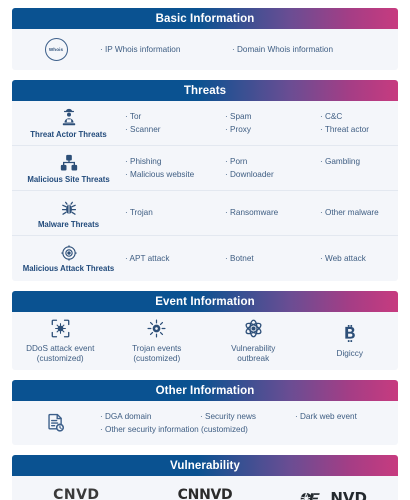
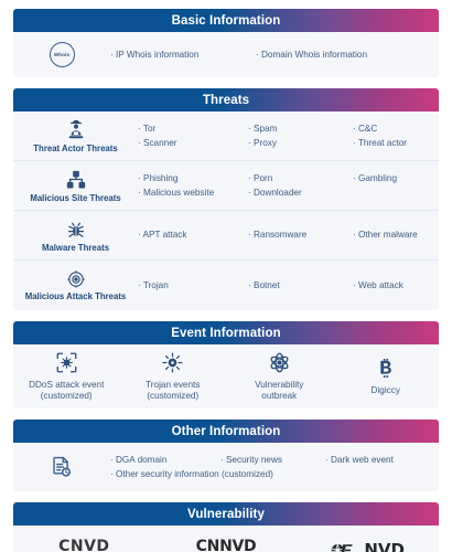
  Basic Information
  · IP Whois information
  · Domain Whois information
  Threats
  Threat Actor Threats
  · Tor
  · Scanner
  · Spam
  · Proxy
  · C&C
  · Threat actor
  Malicious Site Threats
  · Phishing
  · Malicious website
  · Porn
  · Downloader
  · Gambling
  Malware Threats
- · Trojan
+ · APT attack
  · Ransomware
  · Other malware
  Malicious Attack Threats
- · APT attack
+ · Trojan
  · Botnet
  · Web attack
  Event Information
  DDoS attack event
  (customized)
  Trojan events
  (customized)
  Vulnerability
  outbreak
  Digiccy
  Other Information
  · DGA domain
  · Security news
  · Dark web event
  · Other security information (customized)
  Vulnerability
  CNVD
  CNNVD
  NVD
